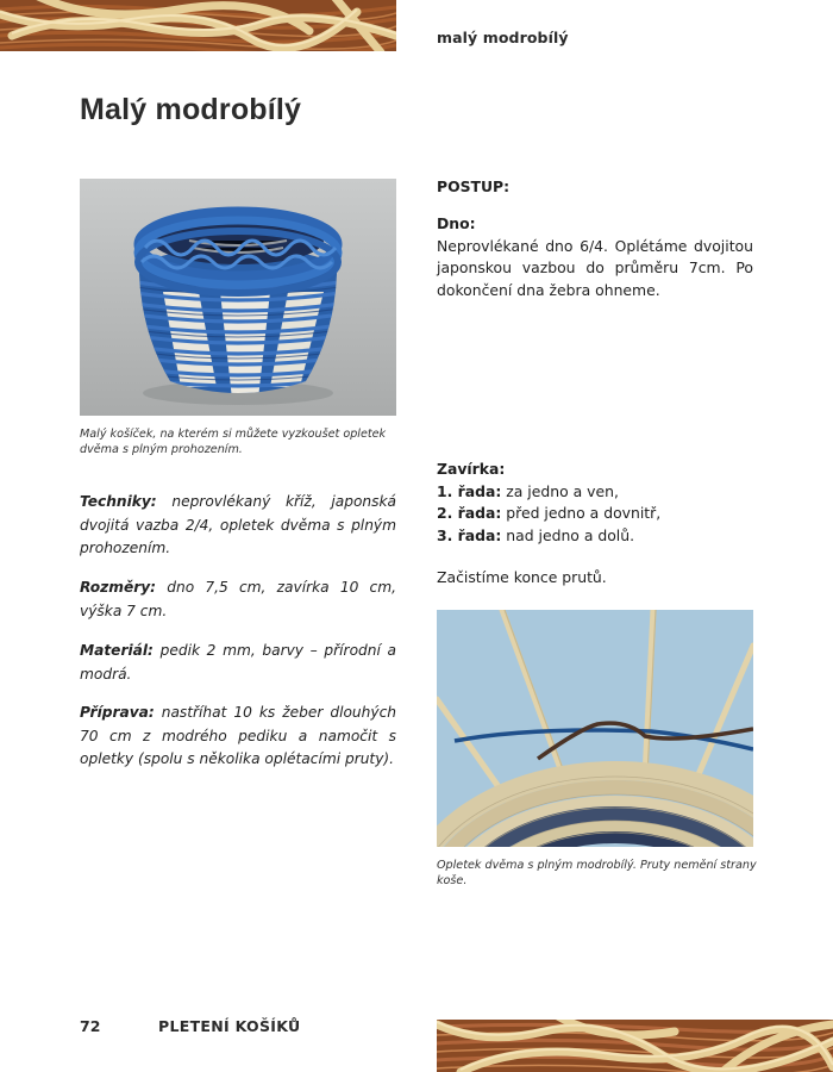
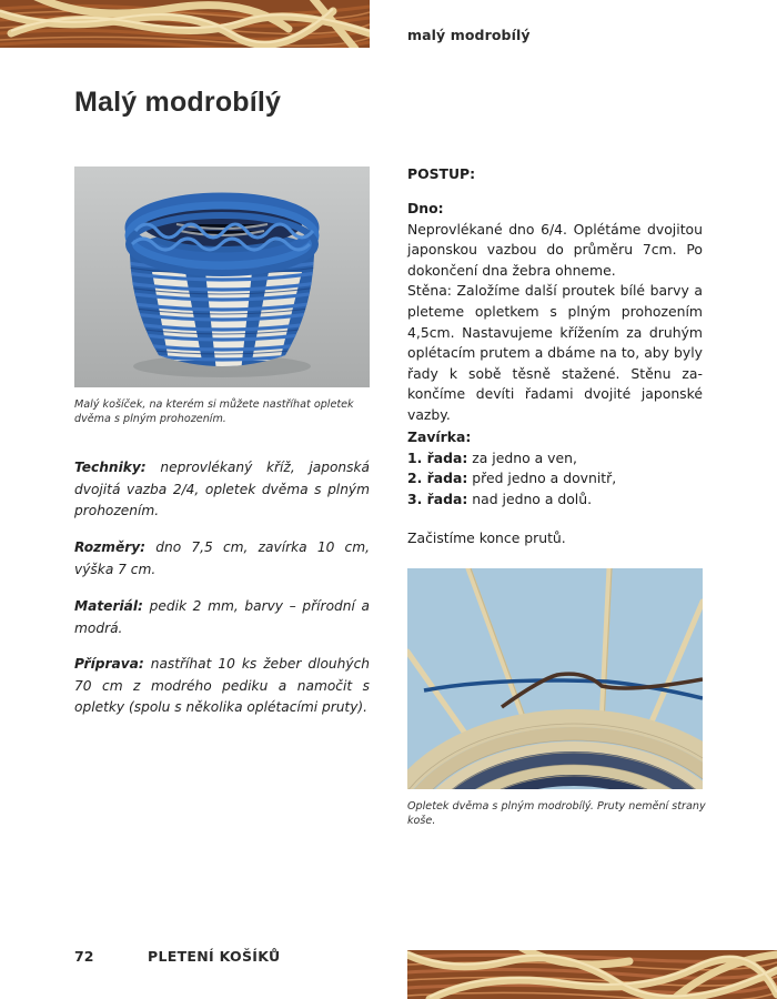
  malý modrobílý
  Malý modrobílý
- Malý košíček, na kterém si můžete vyzkoušet opletek dvěma s plným prohozením.
+ Malý košíček, na kterém si můžete nastříhat opletek dvěma s plným prohozením.
  Techniky: neprovlékaný kříž, japonská dvojitá vazba 2/4, opletek dvěma s plným prohoze­ním.
  Rozměry: dno 7,5 cm, zavírka 10 cm, výška 7 cm.
  Materiál: pedik 2 mm, barvy – přírodní a modrá.
  Příprava: nastříhat 10 ks žeber dlouhých 70 cm z modrého pediku a namočit s opletky (spolu s několika oplétacími pruty).
  POSTUP:
  Dno:
  Neprovlékané dno 6/4. Oplétáme dvoji­tou japonskou vazbou do průměru 7cm. Po dokončení dna žebra ohneme.
+ Stěna: Založíme další proutek bílé barvy a pleteme opletkem s plným prohozením 4,5cm. Nastavujeme křížením za druhým oplétacím prutem a dbáme na to, aby byly řady k sobě těsně stažené. Stěnu za­končíme devíti řadami dvojité japonské vazby.
  Zavírka:
  1. řada: za jedno a ven,
  2. řada: před jedno a dovnitř,
  3. řada: nad jedno a dolů.
  Začistíme konce prutů.
  Opletek dvěma s plným modrobílý. Pruty nemění strany koše.
  72
  PLETENÍ KOŠÍKŮ
